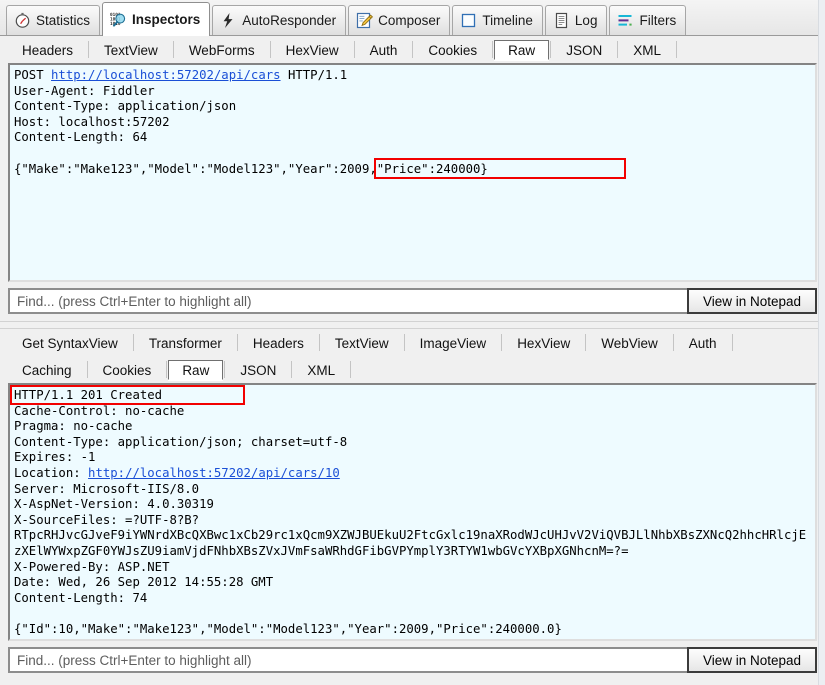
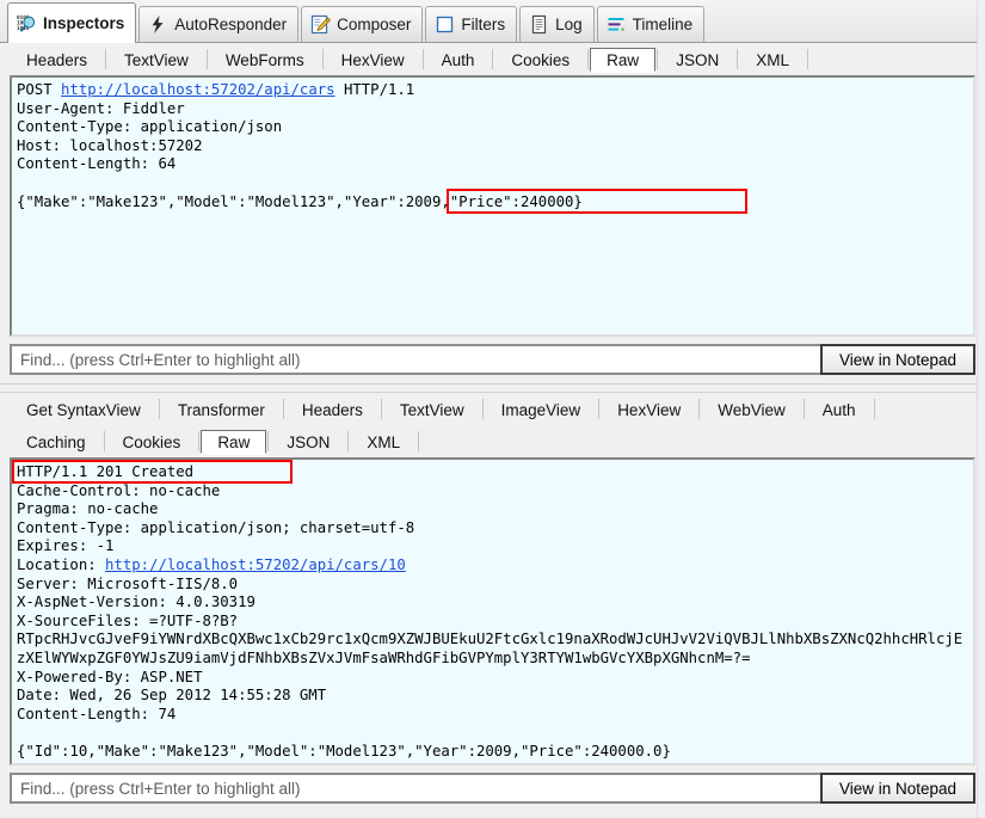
- Statistics
  Inspectors
  AutoResponder
  Composer
- Timeline
+ Filters
  Log
- Filters
+ Timeline
  Headers
  TextView
  WebForms
  HexView
  Auth
  Cookies
  Raw
  JSON
  XML
  POST http://localhost:57202/api/cars HTTP/1.1 User-Agent: Fiddler Content-Type: application/json Host: localhost:57202 Content-Length: 64 {"Make":"Make123","Model":"Model123","Year":2009,"Price":240000}
  Find... (press Ctrl+Enter to highlight all)
  View in Notepad
  Get SyntaxView
  Transformer
  Headers
  TextView
  ImageView
  HexView
  WebView
  Auth
  Caching
  Cookies
  Raw
  JSON
  XML
  HTTP/1.1 201 Created Cache-Control: no-cache Pragma: no-cache Content-Type: application/json; charset=utf-8 Expires: -1 Location: http://localhost:57202/api/cars/10 Server: Microsoft-IIS/8.0 X-AspNet-Version: 4.0.30319 X-SourceFiles: =?UTF-8?B?
  RTpcRHJvcGJveF9iYWNrdXBcQXBwc1xCb29rc1xQcm9XZWJBUEkuU2FtcGxlc19naXRodWJcUHJvV2ViQVBJLlNhbXBsZXNcQ2hhcHRlcjEzXElWYWxpZGF0YWJsZU9iamVjdFNhbXBsZVxJVmFsaWRhdGFibGVPYmplY3RTYW1wbGVcYXBpXGNhcnM=?=
  X-Powered-By: ASP.NET Date: Wed, 26 Sep 2012 14:55:28 GMT Content-Length: 74 {"Id":10,"Make":"Make123","Model":"Model123","Year":2009,"Price":240000.0}
  Find... (press Ctrl+Enter to highlight all)
  View in Notepad
